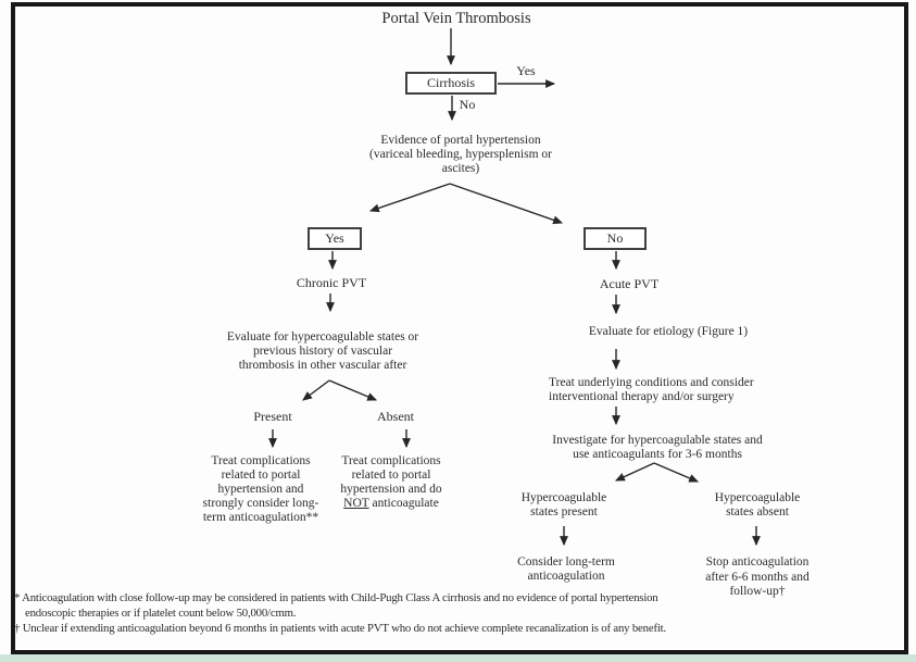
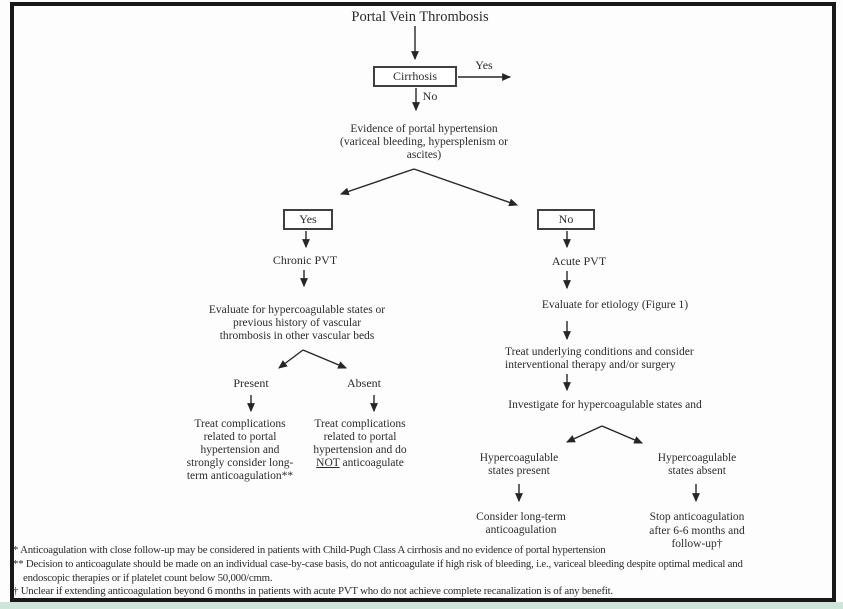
  Portal Vein Thrombosis
  Cirrhosis
  Yes
  No
  Evidence of portal hypertension
  (variceal bleeding, hypersplenism or
  ascites)
  Yes
  No
  Chronic PVT
  Acute PVT
  Evaluate for hypercoagulable states or
  previous history of vascular
- thrombosis in other vascular after
+ thrombosis in other vascular beds
  Present
  Absent
  Treat complications
  related to portal
  hypertension and
  strongly consider long-
  term anticoagulation**
  Treat complications
  related to portal
  hypertension and do
  NOT anticoagulate
  Evaluate for etiology (Figure 1)
  Treat underlying conditions and consider
  interventional therapy and/or surgery
  Investigate for hypercoagulable states and
- use anticoagulants for 3-6 months
  Hypercoagulable
  states present
  Hypercoagulable
  states absent
  Consider long-term
  anticoagulation
  Stop anticoagulation
  after 6-6 months and
  follow-up†
  * Anticoagulation with close follow-up may be considered in patients with Child-Pugh Class A cirrhosis and no evidence of portal hypertension
+ ** Decision to anticoagulate should be made on an individual case-by-case basis, do not anticoagulate if high risk of bleeding, i.e., variceal bleeding despite optimal medical and
  endoscopic therapies or if platelet count below 50,000/cmm.
  † Unclear if extending anticoagulation beyond 6 months in patients with acute PVT who do not achieve complete recanalization is of any benefit.
